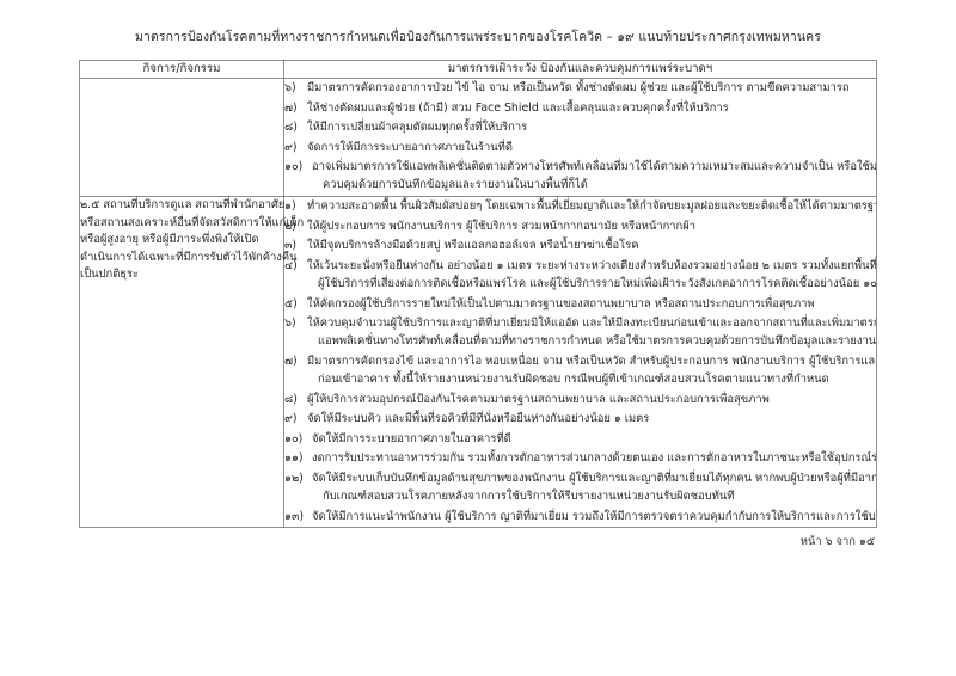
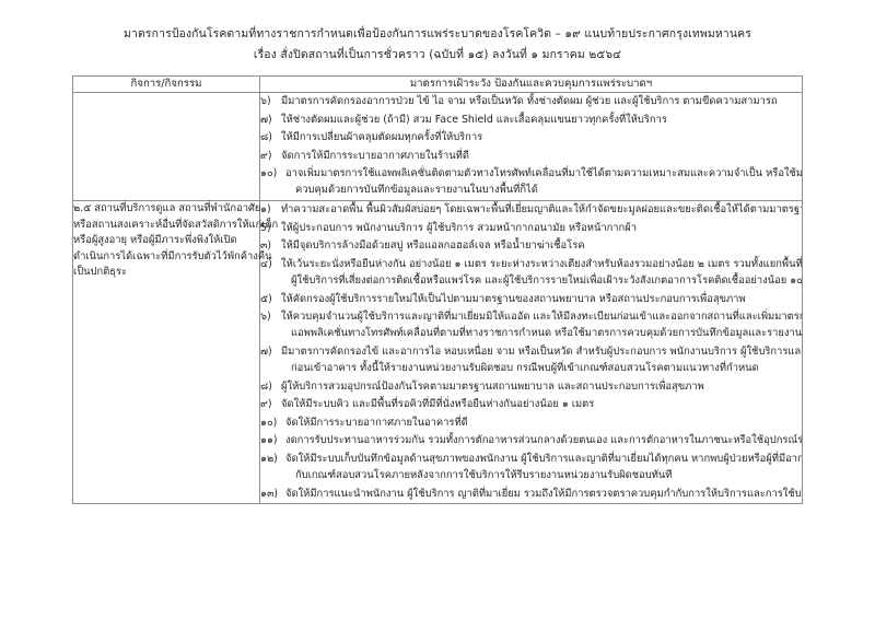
  มาตรการป้องกันโรคตามที่ทางราชการกำหนดเพื่อป้องกันการแพร่ระบาดของโรคโควิด – ๑๙ แนบท้ายประกาศกรุงเทพมหานคร
+ เรื่อง สั่งปิดสถานที่เป็นการชั่วคราว (ฉบับที่ ๑๕) ลงวันที่ ๑ มกราคม ๒๕๖๔
  กิจการ/กิจกรรม	มาตรการเฝ้าระวัง ป้องกันและควบคุมการแพร่ระบาดฯ
- 	๖) มีมาตรการคัดกรองอาการป่วย ไข้ ไอ จาม หรือเป็นหวัด ทั้งช่างตัดผม ผู้ช่วย และผู้ใช้บริการ ตามขีดความสามารถ ๗) ให้ช่างตัดผมและผู้ช่วย (ถ้ามี) สวม Face Shield และเสื้อคลุนและควบคุกครั้งที่ให้บริการ ๘) ให้มีการเปลี่ยนผ้าคลุมตัดผมทุกครั้งที่ให้บริการ ๙) จัดการให้มีการระบายอากาศภายในร้านที่ดี ๑๐) อาจเพิ่มมาตรการใช้แอพพลิเคชั่นติดตามตัวทางโทรศัพท์เคลื่อนที่มาใช้ได้ตามความเหมาะสมและความจำเป็น หรือใช้ม ควบคุมด้วยการบันทึกข้อมูลและรายงานในบางพื้นที่ก็ได้
+ 	๖) มีมาตรการคัดกรองอาการป่วย ไข้ ไอ จาม หรือเป็นหวัด ทั้งช่างตัดผม ผู้ช่วย และผู้ใช้บริการ ตามขีดความสามารถ ๗) ให้ช่างตัดผมและผู้ช่วย (ถ้ามี) สวม Face Shield และเสื้อคลุมแขนยาวทุกครั้งที่ให้บริการ ๘) ให้มีการเปลี่ยนผ้าคลุมตัดผมทุกครั้งที่ให้บริการ ๙) จัดการให้มีการระบายอากาศภายในร้านที่ดี ๑๐) อาจเพิ่มมาตรการใช้แอพพลิเคชั่นติดตามตัวทางโทรศัพท์เคลื่อนที่มาใช้ได้ตามความเหมาะสมและความจำเป็น หรือใช้ม ควบคุมด้วยการบันทึกข้อมูลและรายงานในบางพื้นที่ก็ได้
- ๒.๕ สถานที่บริการดูแล สถานที่พำนักอาศัย หรือสถานสงเคราะห์อื่นที่จัดสวัสดิการให้แก่ หรือผู้สูงอายุ หรือผู้มีภาระพึ่งพิงให้เปิด ดำเนินการได้เฉพาะที่มีการรับตัวไว้พักค้าง เป็นปกติธุระ	๑) ทำความสะอาดพื้น พื้นผิวสัมผัสบ่อยๆ โดยเฉพาะพื้นที่เยี่ยมญาติและให้กำจัดขยะมูลฝอยและขยะติดเชื้อให้ได้ตามมาตรฐ ๒) ให้ผู้ประกอบการ พนักงานบริการ ผู้ใช้บริการ สวมหน้ากากอนามัย หรือหน้ากากผ้า ๓) ให้มีจุดบริการล้างมือด้วยสบู่ หรือแอลกอฮอล์เจล หรือน้ำยาฆ่าเชื้อโรค ๔) ให้เว้นระยะนั่งหรือยืนห่างกัน อย่างน้อย ๑ เมตร ระยะห่างระหว่างเตียงสำหรับห้องรวมอย่างน้อย ๒ เมตร รวมทั้งแยกพื้นที่ ผู้ใช้บริการที่เสี่ยงต่อการติดเชื้อหรือแพร่โรค และผู้ใช้บริการรายใหม่เพื่อเฝ้าระวังสังเกตอาการโรคติดเชื้ออย่างน้อย ๑๔ ๕) ให้คัดกรองผู้ใช้บริการรายใหม่ให้เป็นไปตามมาตรฐานของสถานพยาบาล หรือสถานประกอบการเพื่อสุขภาพ ๖) ให้ควบคุมจำนวนผู้ใช้บริการและญาติที่มาเยี่ยมมิให้แออัด และให้มีลงทะเบียนก่อนเข้าและออกจากสถานที่และเพิ่มมาตร แอพพลิเคชั่นทางโทรศัพท์เคลื่อนที่ตามที่ทางราชการกำหนด หรือใช้มาตรการควบคุมด้วยการบันทึกข้อมูลและรายงาน ๗) มีมาตรการคัดกรองไข้ และอาการไอ หอบเหนื่อย จาม หรือเป็นหวัด สำหรับผู้ประกอบการ พนักงานบริการ ผู้ใช้บริการแล ก่อนเข้าอาคาร ทั้งนี้ให้รายงานหน่วยงานรับผิดชอบ กรณีพบผู้ที่เข้าเกณฑ์สอบสวนโรคตามแนวทางที่กำหนด ๘) ผู้ให้บริการสวมอุปกรณ์ป้องกันโรคตามมาตรฐานสถานพยาบาล และสถานประกอบการเพื่อสุขภาพ ๙) จัดให้มีระบบคิว และมีพื้นที่รอคิวที่มีที่นั่งหรือยืนห่างกันอย่างน้อย ๑ เมตร ๑๐) จัดให้มีการระบายอากาศภายในอาคารที่ดี ๑๑) งดการรับประทานอาหารร่วมกัน รวมทั้งการตักอาหารส่วนกลางด้วยตนเอง และการตักอาหารในภาชนะหรือใช้อุปกรณ์ร่ ๑๒) จัดให้มีระบบเก็บบันทึกข้อมูลด้านสุขภาพของพนักงาน ผู้ใช้บริการและญาติที่มาเยี่ยมได้ทุกคน หากพบผู้ป่วยหรือผู้ที่มีอาก กับเกณฑ์สอบสวนโรคภายหลังจากการใช้บริการให้รีบรายงานหน่วยงานรับผิดชอบทันที ๑๓) จัดให้มีการแนะนำพนักงาน ผู้ใช้บริการ ญาติที่มาเยี่ยม รวมถึงให้มีการตรวจตราควบคุมกำกับการให้บริการและการใช้บ
+ ๒.๕ สถานที่บริการดูแล สถานที่พำนักอาศัย หรือสถานสงเคราะห์อื่นที่จัดสวัสดิการให้แก่ หรือผู้สูงอายุ หรือผู้มีภาระพึ่งพิงให้เปิด ดำเนินการได้เฉพาะที่มีการรับตัวไว้พักค้าง เป็นปกติธุระ	๑) ทำความสะอาดพื้น พื้นผิวสัมผัสบ่อยๆ โดยเฉพาะพื้นที่เยี่ยมญาติและให้กำจัดขยะมูลฝอยและขยะติดเชื้อให้ได้ตามมาตรฐ 5) ให้ผู้ประกอบการ พนักงานบริการ ผู้ใช้บริการ สวมหน้ากากอนามัย หรือหน้ากากผ้า ๓) ให้มีจุดบริการล้างมือด้วยสบู่ หรือแอลกอฮอล์เจล หรือน้ำยาฆ่าเชื้อโรค ๔) ให้เว้นระยะนั่งหรือยืนห่างกัน อย่างน้อย ๑ เมตร ระยะห่างระหว่างเตียงสำหรับห้องรวมอย่างน้อย ๒ เมตร รวมทั้งแยกพื้นที่ ผู้ใช้บริการที่เสี่ยงต่อการติดเชื้อหรือแพร่โรค และผู้ใช้บริการรายใหม่เพื่อเฝ้าระวังสังเกตอาการโรคติดเชื้ออย่างน้อย ๑๔ ๕) ให้คัดกรองผู้ใช้บริการรายใหม่ให้เป็นไปตามมาตรฐานของสถานพยาบาล หรือสถานประกอบการเพื่อสุขภาพ ๖) ให้ควบคุมจำนวนผู้ใช้บริการและญาติที่มาเยี่ยมมิให้แออัด และให้มีลงทะเบียนก่อนเข้าและออกจากสถานที่และเพิ่มมาตร แอพพลิเคชั่นทางโทรศัพท์เคลื่อนที่ตามที่ทางราชการกำหนด หรือใช้มาตรการควบคุมด้วยการบันทึกข้อมูลและรายงาน ๗) มีมาตรการคัดกรองไข้ และอาการไอ หอบเหนื่อย จาม หรือเป็นหวัด สำหรับผู้ประกอบการ พนักงานบริการ ผู้ใช้บริการแล ก่อนเข้าอาคาร ทั้งนี้ให้รายงานหน่วยงานรับผิดชอบ กรณีพบผู้ที่เข้าเกณฑ์สอบสวนโรคตามแนวทางที่กำหนด ๘) ผู้ให้บริการสวมอุปกรณ์ป้องกันโรคตามมาตรฐานสถานพยาบาล และสถานประกอบการเพื่อสุขภาพ ๙) จัดให้มีระบบคิว และมีพื้นที่รอคิวที่มีที่นั่งหรือยืนห่างกันอย่างน้อย ๑ เมตร ๑๐) จัดให้มีการระบายอากาศภายในอาคารที่ดี ๑๑) งดการรับประทานอาหารร่วมกัน รวมทั้งการตักอาหารส่วนกลางด้วยตนเอง และการตักอาหารในภาชนะหรือใช้อุปกรณ์ร่ ๑๒) จัดให้มีระบบเก็บบันทึกข้อมูลด้านสุขภาพของพนักงาน ผู้ใช้บริการและญาติที่มาเยี่ยมได้ทุกคน หากพบผู้ป่วยหรือผู้ที่มีอาก กับเกณฑ์สอบสวนโรคภายหลังจากการใช้บริการให้รีบรายงานหน่วยงานรับผิดชอบทันที ๑๓) จัดให้มีการแนะนำพนักงาน ผู้ใช้บริการ ญาติที่มาเยี่ยม รวมถึงให้มีการตรวจตราควบคุมกำกับการให้บริการและการใช้บ
- หน้า ๖ จาก ๑๕
